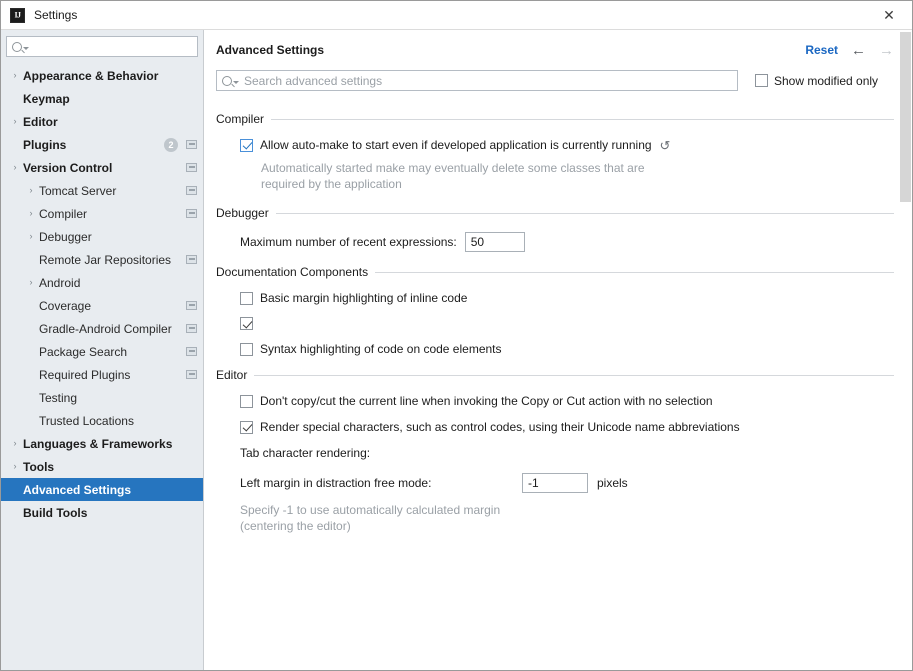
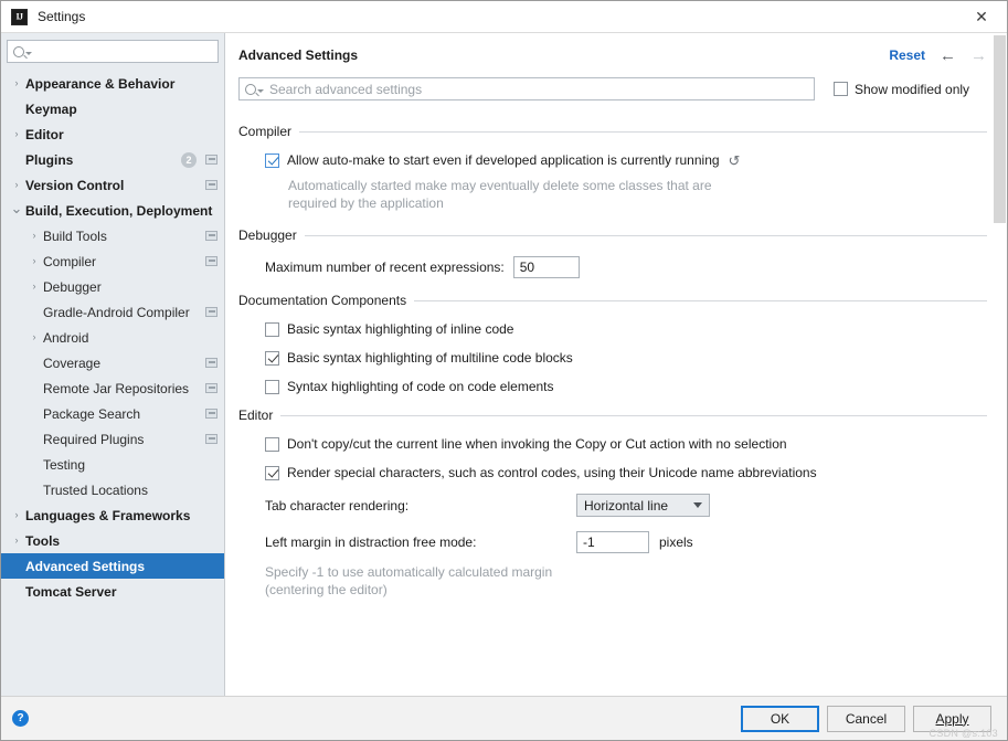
  IJ
  Settings
  ✕
  ›
  Appearance & Behavior
  Keymap
  ›
  Editor
  Plugins
  2
  ›
  Version Control
+ ⌄
+ Build, Execution, Deployment
  ›
- Tomcat Server
+ Build Tools
  ›
  Compiler
  ›
  Debugger
- Remote Jar Repositories
+ Gradle-Android Compiler
  ›
  Android
  Coverage
- Gradle-Android Compiler
+ Remote Jar Repositories
  Package Search
  Required Plugins
  Testing
  Trusted Locations
  ›
  Languages & Frameworks
  ›
  Tools
  Advanced Settings
- Build Tools
+ Tomcat Server
  Advanced Settings
  Reset
  ←
  →
  Search advanced settings
  Show modified only
  Compiler
  Allow auto-make to start even if developed application is currently running
  ↺
  Automatically started make may eventually delete some classes that are required by the application
  Debugger
  Maximum number of recent expressions:
  50
  Documentation Components
- Basic margin highlighting of inline code
+ Basic syntax highlighting of inline code
+ Basic syntax highlighting of multiline code blocks
  Syntax highlighting of code on code elements
  Editor
  Don't copy/cut the current line when invoking the Copy or Cut action with no selection
  Render special characters, such as control codes, using their Unicode name abbreviations
  Tab character rendering:
+ Horizontal line
  Left margin in distraction free mode:
  -1
  pixels
  Specify -1 to use automatically calculated margin (centering the editor)
+ ?
+ OK
+ Cancel
+ Apply
+ CSDN @s:103
